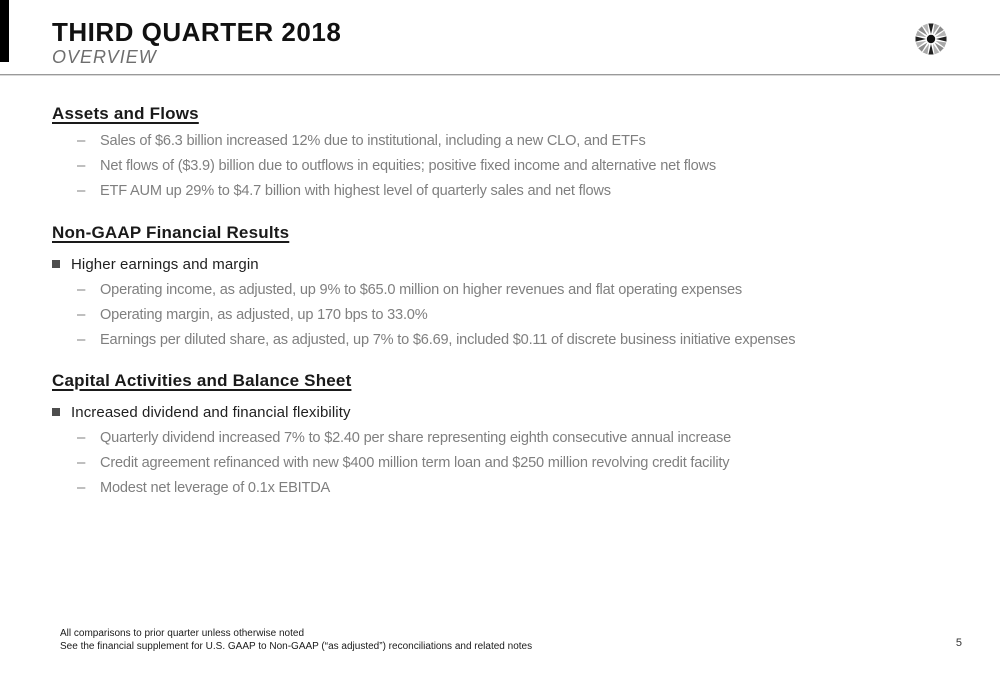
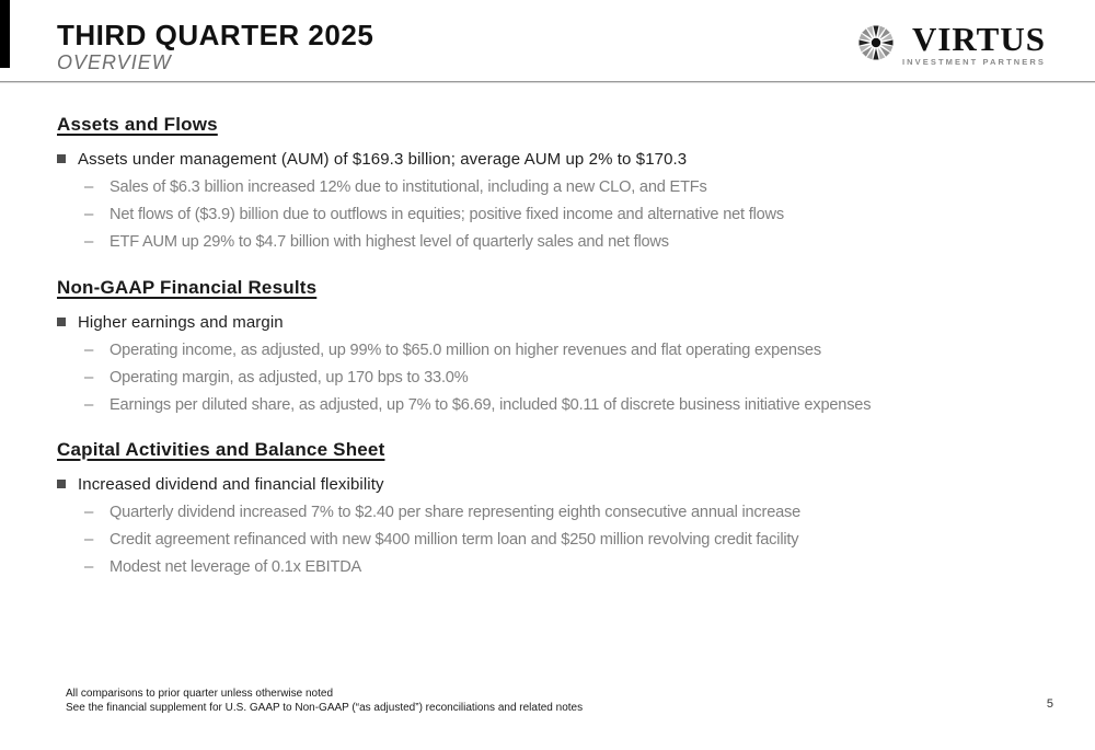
- THIRD QUARTER 2018
+ THIRD QUARTER 2025
  OVERVIEW
+ VIRTUS
+ INVESTMENT PARTNERS
  Assets and Flows
+ Assets under management (AUM) of $169.3 billion; average AUM up 2% to $170.3
  –
  Sales of $6.3 billion increased 12% due to institutional, including a new CLO, and ETFs
  –
  Net flows of ($3.9) billion due to outflows in equities; positive fixed income and alternative net flows
  –
  ETF AUM up 29% to $4.7 billion with highest level of quarterly sales and net flows
  Non-GAAP Financial Results
  Higher earnings and margin
  –
- Operating income, as adjusted, up 9% to $65.0 million on higher revenues and flat operating expenses
+ Operating income, as adjusted, up 99% to $65.0 million on higher revenues and flat operating expenses
  –
  Operating margin, as adjusted, up 170 bps to 33.0%
  –
  Earnings per diluted share, as adjusted, up 7% to $6.69, included $0.11 of discrete business initiative expenses
  Capital Activities and Balance Sheet
  Increased dividend and financial flexibility
  –
  Quarterly dividend increased 7% to $2.40 per share representing eighth consecutive annual increase
  –
  Credit agreement refinanced with new $400 million term loan and $250 million revolving credit facility
  –
  Modest net leverage of 0.1x EBITDA
  All comparisons to prior quarter unless otherwise noted
  See the financial supplement for U.S. GAAP to Non-GAAP (“as adjusted”) reconciliations and related notes
  5
